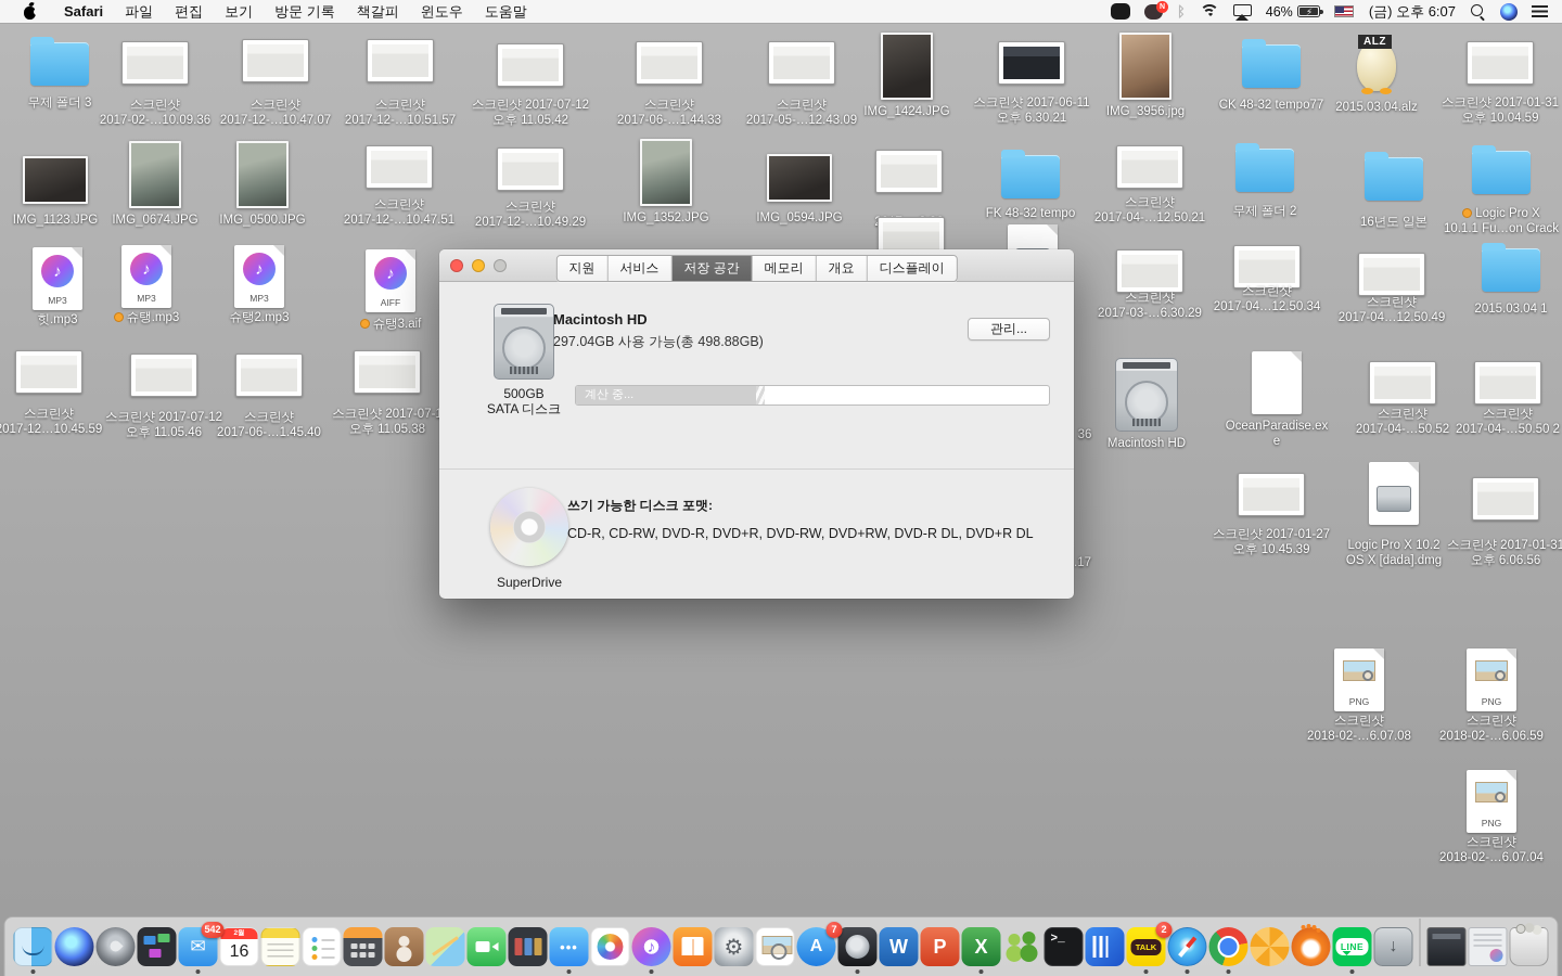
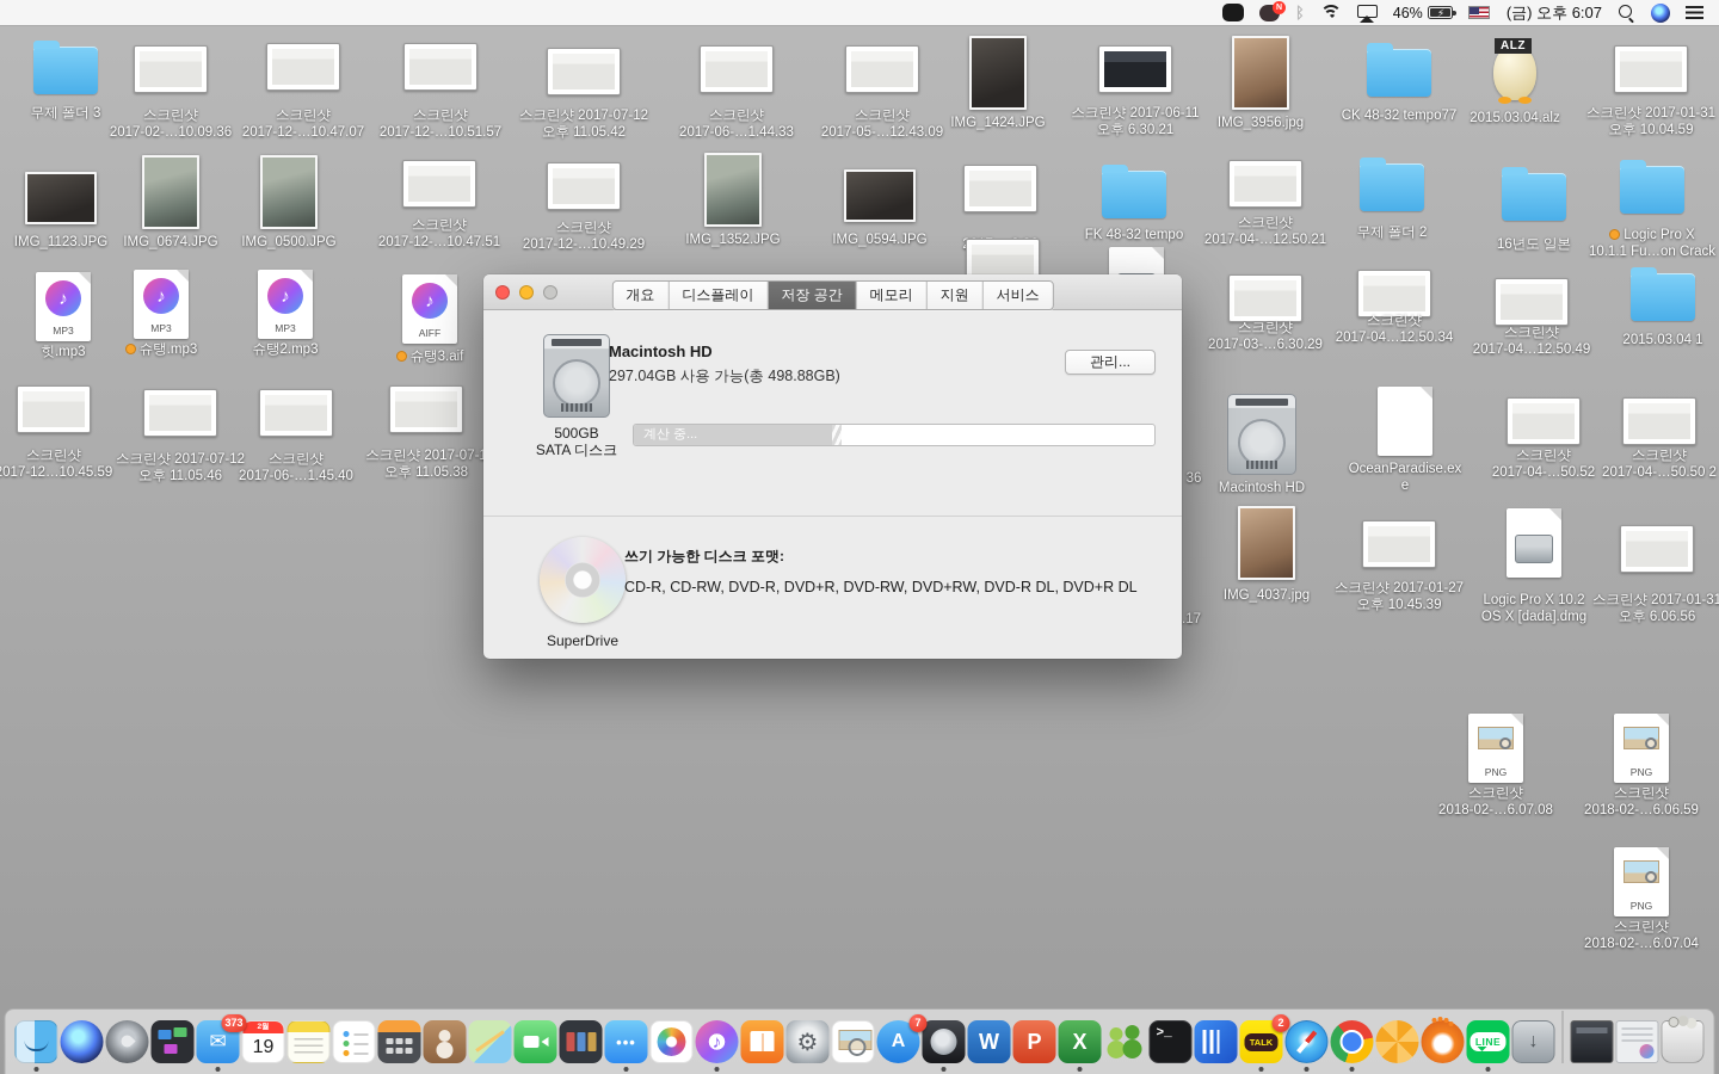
- Safari
- 파일 편집 보기 방문 기록 책갈피 윈도우 도움말
  ᛒ
  46%
  ⚡
  (금) 오후 6:07
  무제 폴더 3
  스크린샷
  2017-02-…10.09.36
  스크린샷
  2017-12-…10.47.07
  스크린샷
  2017-12-…10.51.57
  스크린샷 2017-07-12
  오후 11.05.42
  스크린샷
  2017-06-…1.44.33
  스크린샷
  2017-05-…12.43.09
  IMG_1424.JPG
  스크린샷 2017-06-11
  오후 6.30.21
  IMG_3956.jpg
  CK 48-32 tempo77
  ALZ
  2015.03.04.alz
  스크린샷 2017-01-31
  오후 10.04.59
  IMG_1123.JPG
  IMG_0674.JPG
  IMG_0500.JPG
  스크린샷
  2017-12-…10.47.51
  스크린샷
  2017-12-…10.49.29
  IMG_1352.JPG
  IMG_0594.JPG
  FK 48-32 tempo
  스크린샷
  2017-04-…12.50.21
  무제 폴더 2
  16년도 일본
  Logic Pro X
  10.1.1 Fu…on Crack
  ♪
  MP3
  힛.mp3
  ♪
  MP3
  슈탱.mp3
  ♪
  MP3
  슈탱2.mp3
  ♪
  AIFF
  슈탱3.aif
  스크린샷
  2017-03-…6.30.29
  스크린샷
  2017-04…12.50.34
  스크린샷
  2017-04…12.50.49
  2015.03.04 1
  스크린샷
  017-12…10.45.59
  스크린샷 2017-07-12
  오후 11.05.46
  스크린샷
  2017-06-…1.45.40
  스크린샷 2017-07-
  오후 11.05.38
  Macintosh HD
  OceanParadise.ex
  e
  스크린샷
  2017-04-…50.52
  스크린샷
  2017-04-…50.50 2
  36
  .17
+ IMG_4037.jpg
  스크린샷 2017-01-27
  오후 10.45.39
  Logic Pro X 10.2
  OS X [dada].dmg
  스크린샷 2017-01-31
  오후 6.06.56
  PNG
  스크린샷
  2018-02-…6.07.08
  PNG
  스크린샷
  2018-02-…6.06.59
  PNG
  스크린샷
  2018-02-…6.07.04
- 지원
+ 개요
- 서비스
+ 디스플레이
  저장 공간
  메모리
- 개요
+ 지원
- 디스플레이
+ 서비스
  500GB
  SATA 디스크
  Macintosh HD
  297.04GB 사용 가능(총 498.88GB)
  관리...
  계산 중...
  SuperDrive
  쓰기 가능한 디스크 포맷:
  CD-R, CD-RW, DVD-R, DVD+R, DVD-RW, DVD+RW, DVD-R DL, DVD+R DL
  ✉
- 542
+ 373
- 16
+ 19
  •••
  ♪
  ⚙
  A
  7
  W
  P
  X
  >_
  TALK
  2
  LINE
  ↓
